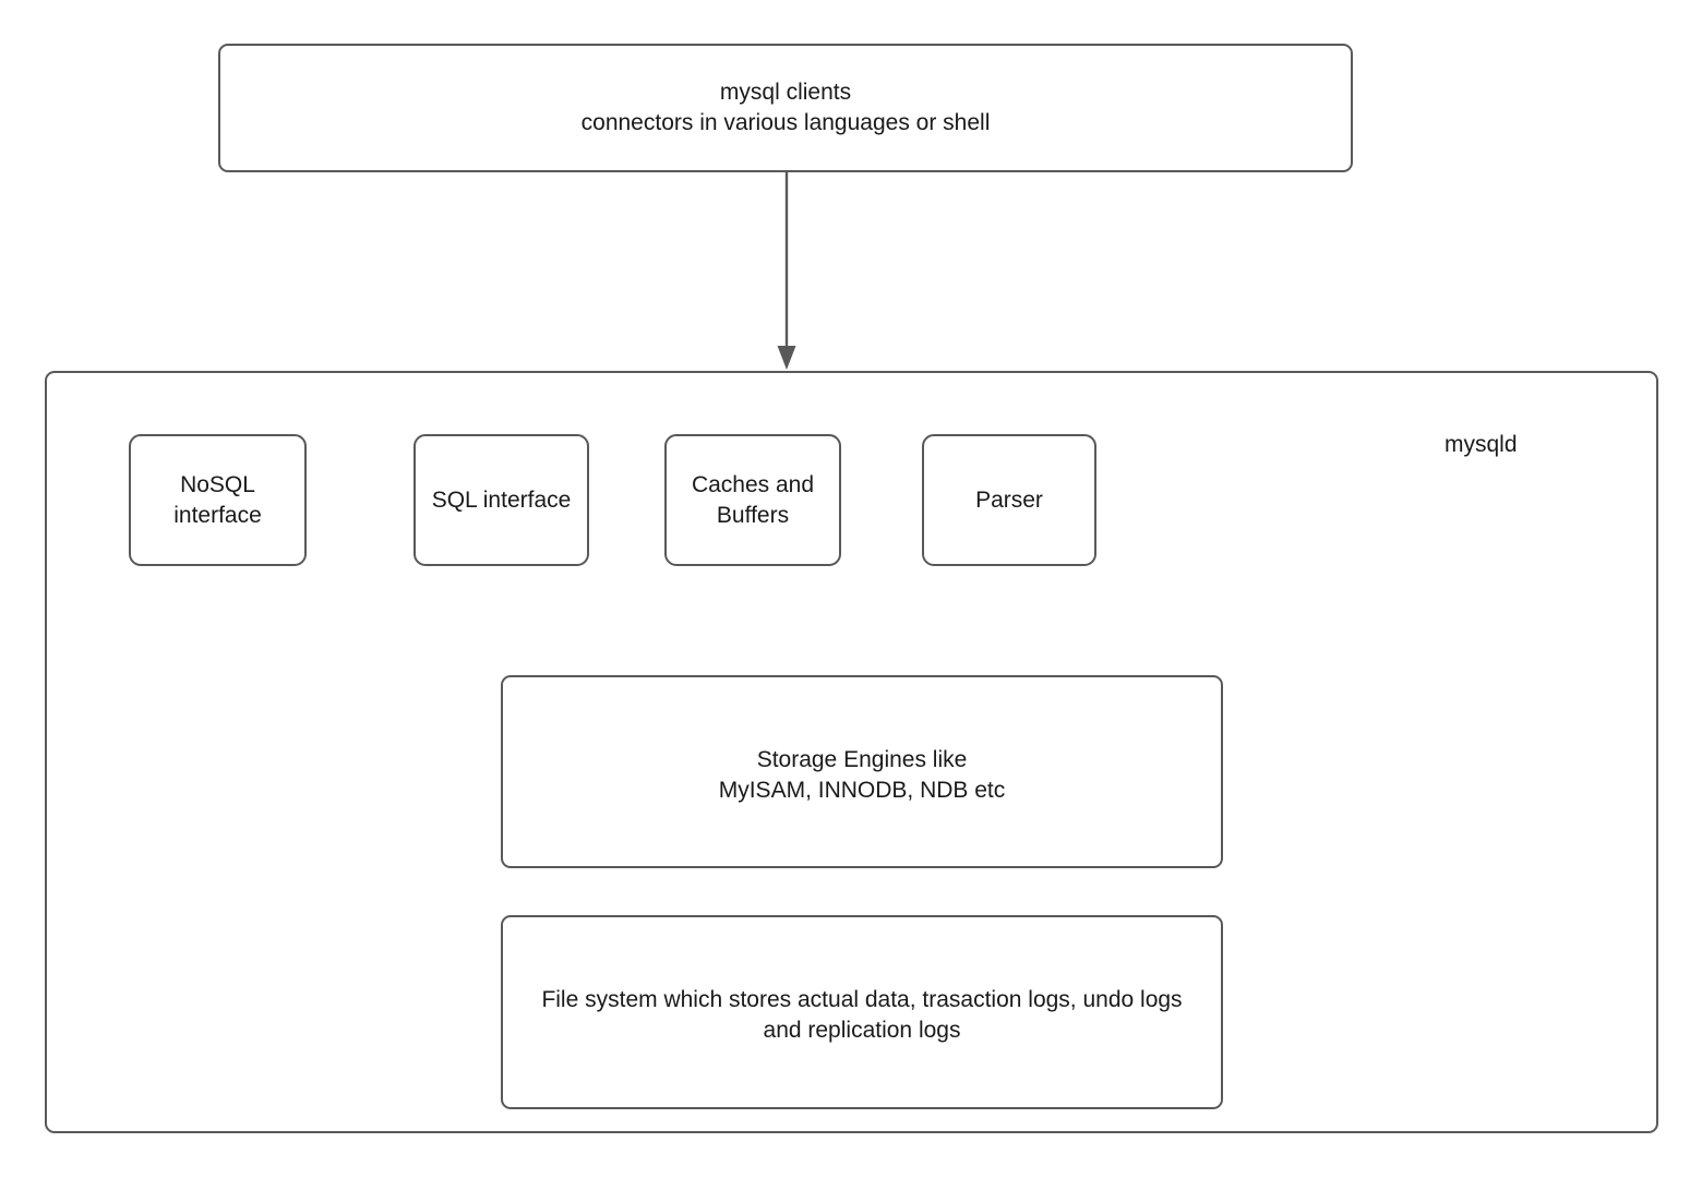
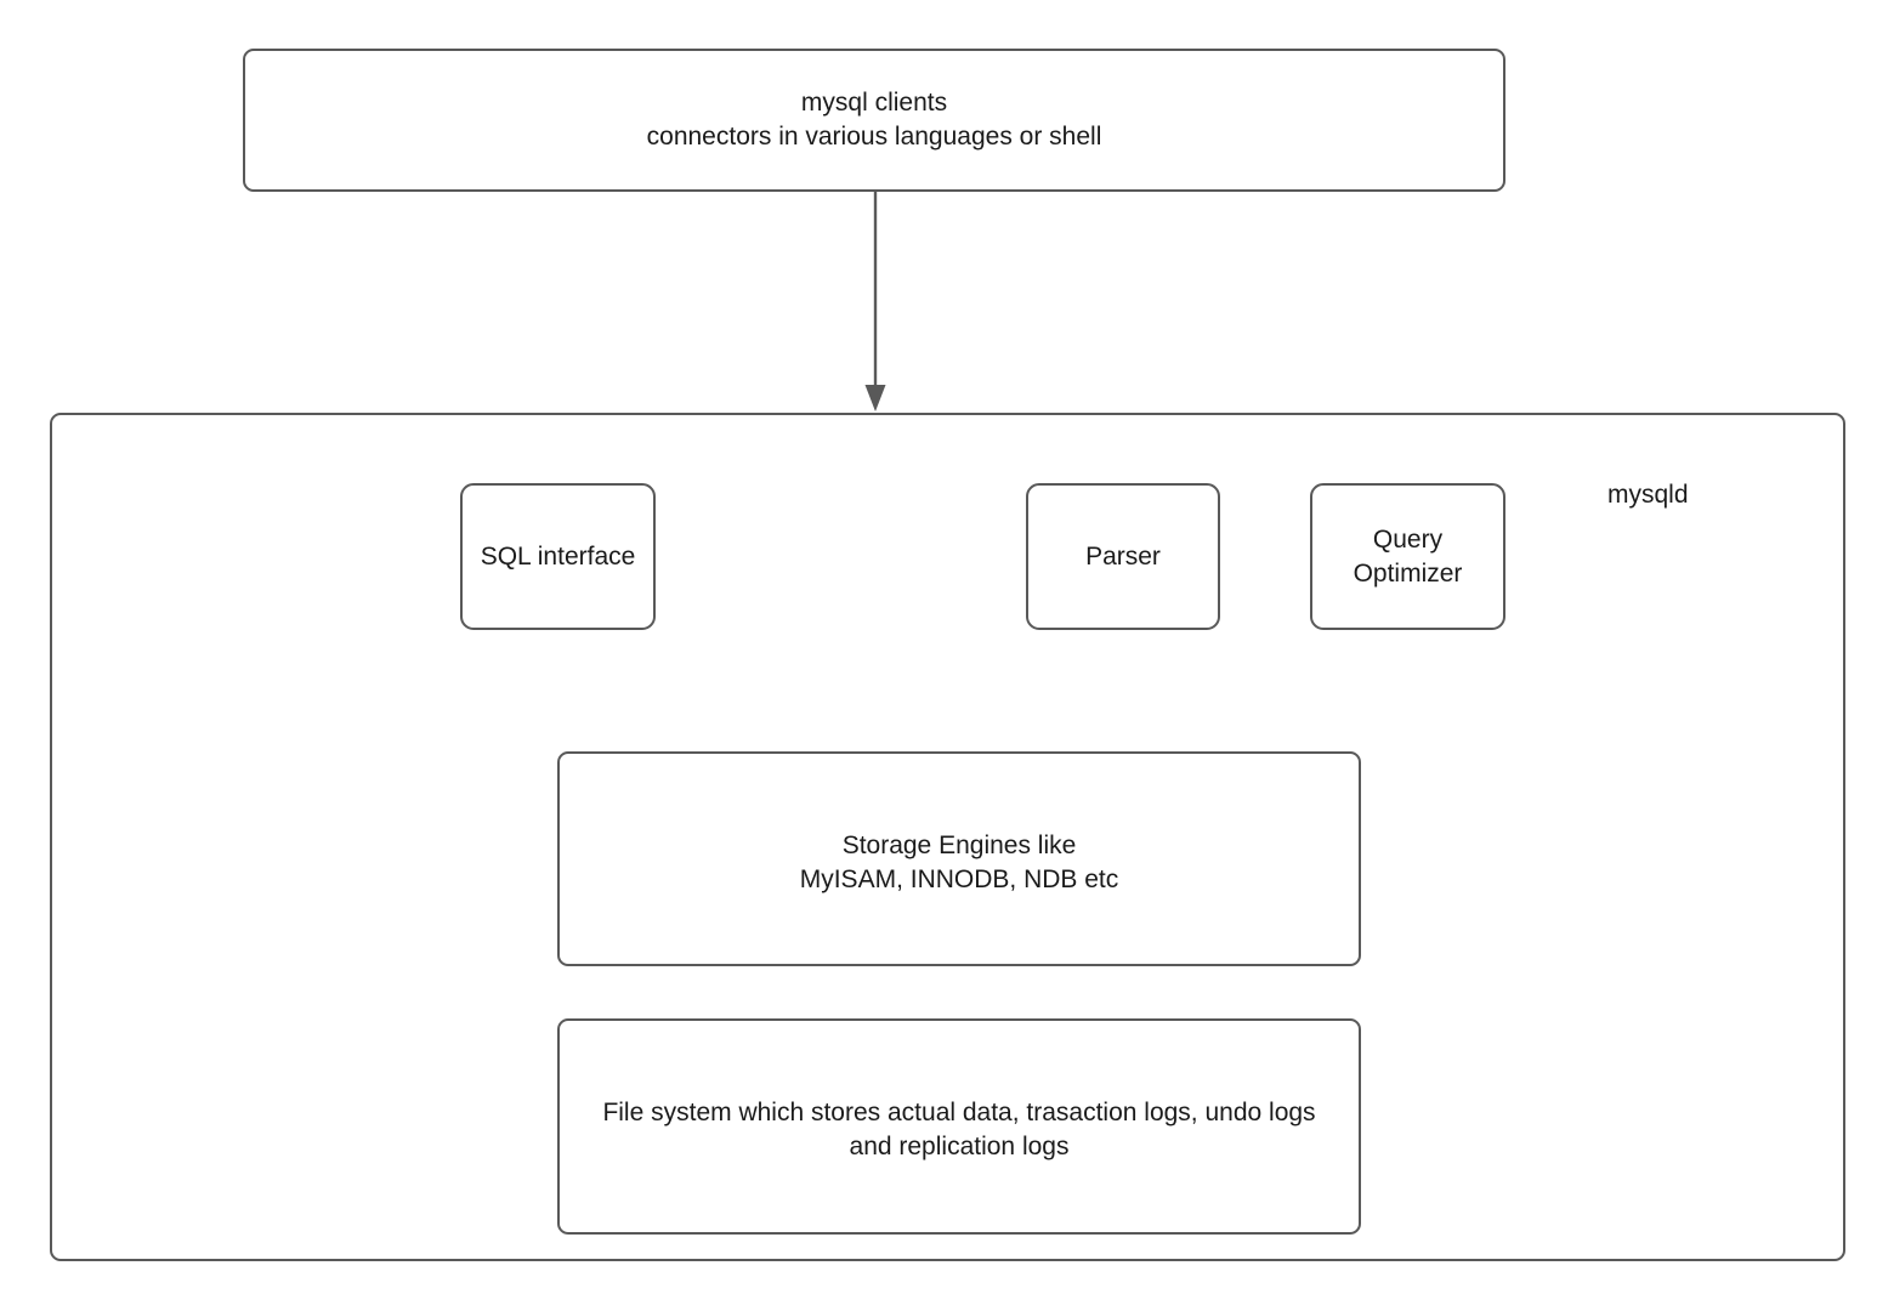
  mysql clients
  connectors in various languages or shell
  mysqld
- NoSQL
- interface
  SQL interface
- Caches and
- Buffers
  Parser
+ Query
+ Optimizer
  Storage Engines like
  MyISAM, INNODB, NDB etc
  File system which stores actual data, trasaction logs, undo logs
  and replication logs
